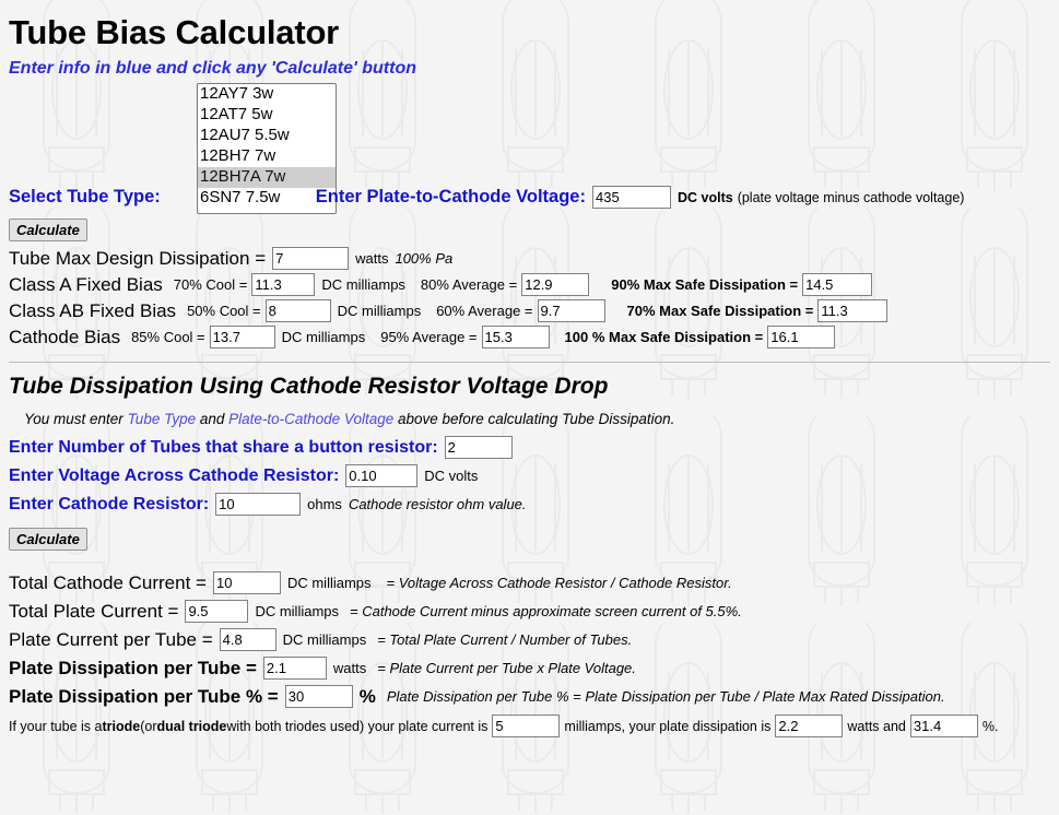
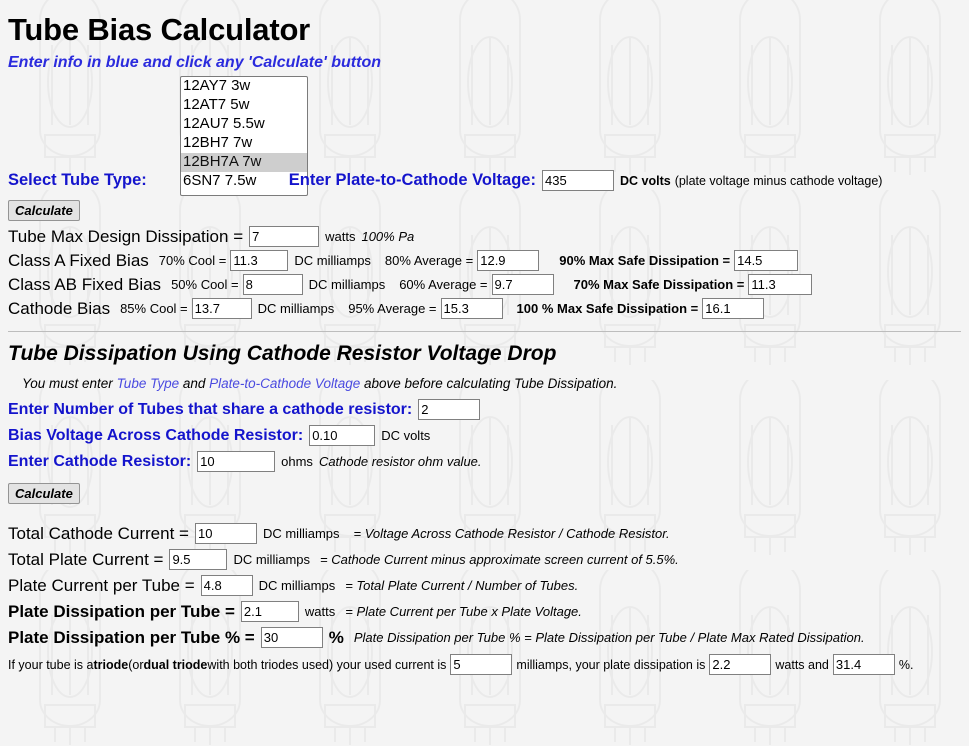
  Tube Bias Calculator
  Enter info in blue and click any 'Calculate' button
  Select Tube Type:
  Enter Plate-to-Cathode Voltage:
  435
  DC volts
  (plate voltage minus cathode voltage)
  Calculate
  Tube Max Design Dissipation =
  7
  watts
  100% Pa
  Class A Fixed Bias
  70% Cool =
  11.3
  DC milliamps
  80% Average =
  12.9
  90% Max Safe Dissipation =
  14.5
  Class AB Fixed Bias
  50% Cool =
  8
  DC milliamps
  60% Average =
  9.7
  70% Max Safe Dissipation =
  11.3
  Cathode Bias
  85% Cool =
  13.7
  DC milliamps
  95% Average =
  15.3
  100 % Max Safe Dissipation =
  16.1
  Tube Dissipation Using Cathode Resistor Voltage Drop
  You must enter Tube Type and Plate-to-Cathode Voltage above before calculating Tube Dissipation.
- Enter Number of Tubes that share a button resistor:
+ Enter Number of Tubes that share a cathode resistor:
  2
- Enter Voltage Across Cathode Resistor:
+ Bias Voltage Across Cathode Resistor:
  0.10
  DC volts
  Enter Cathode Resistor:
  10
  ohms
  Cathode resistor ohm value.
  Calculate
  Total Cathode Current =
  10
  DC milliamps
  = Voltage Across Cathode Resistor / Cathode Resistor.
  Total Plate Current =
  9.5
  DC milliamps
  = Cathode Current minus approximate screen current of 5.5%.
  Plate Current per Tube =
  4.8
  DC milliamps
  = Total Plate Current / Number of Tubes.
  Plate Dissipation per Tube =
  2.1
  watts
  = Plate Current per Tube x Plate Voltage.
  Plate Dissipation per Tube % =
  30
  %
  Plate Dissipation per Tube % = Plate Dissipation per Tube / Plate Max Rated Dissipation.
  If your tube is a
  triode
  (or
  dual triode
- with both triodes used) your plate current is
+ with both triodes used) your used current is
  5
  milliamps, your plate dissipation is
  2.2
  watts and
  31.4
  %.
